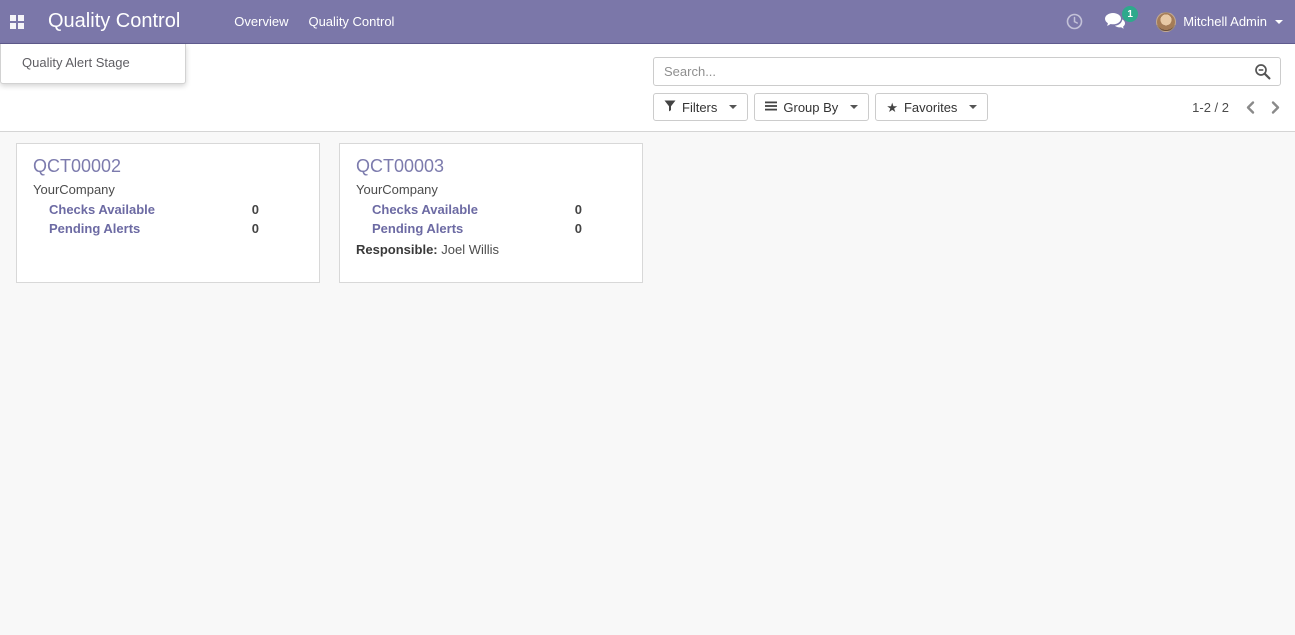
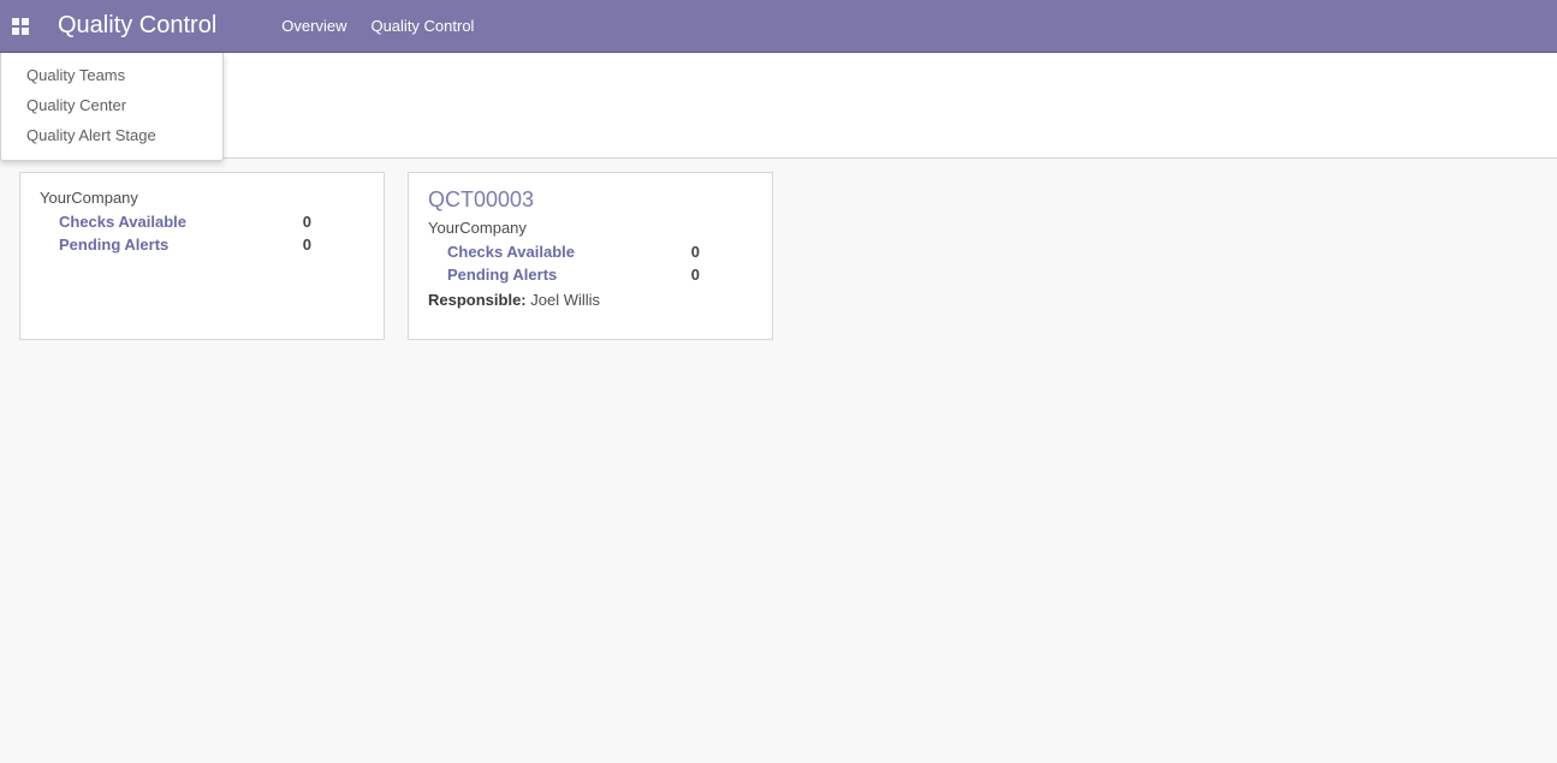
  Quality Control
  Overview
  Quality Control
+ Quality Teams
+ Quality Center
  Quality Alert Stage
- 1
- Mitchell Admin
- Search...
- Filters
- Group By
- ★
- Favorites
- 1-2 / 2
- QCT00002
  YourCompany
  Checks Available
  0
  Pending Alerts
  0
  QCT00003
  YourCompany
  Checks Available
  0
  Pending Alerts
  0
  Responsible: Joel Willis
